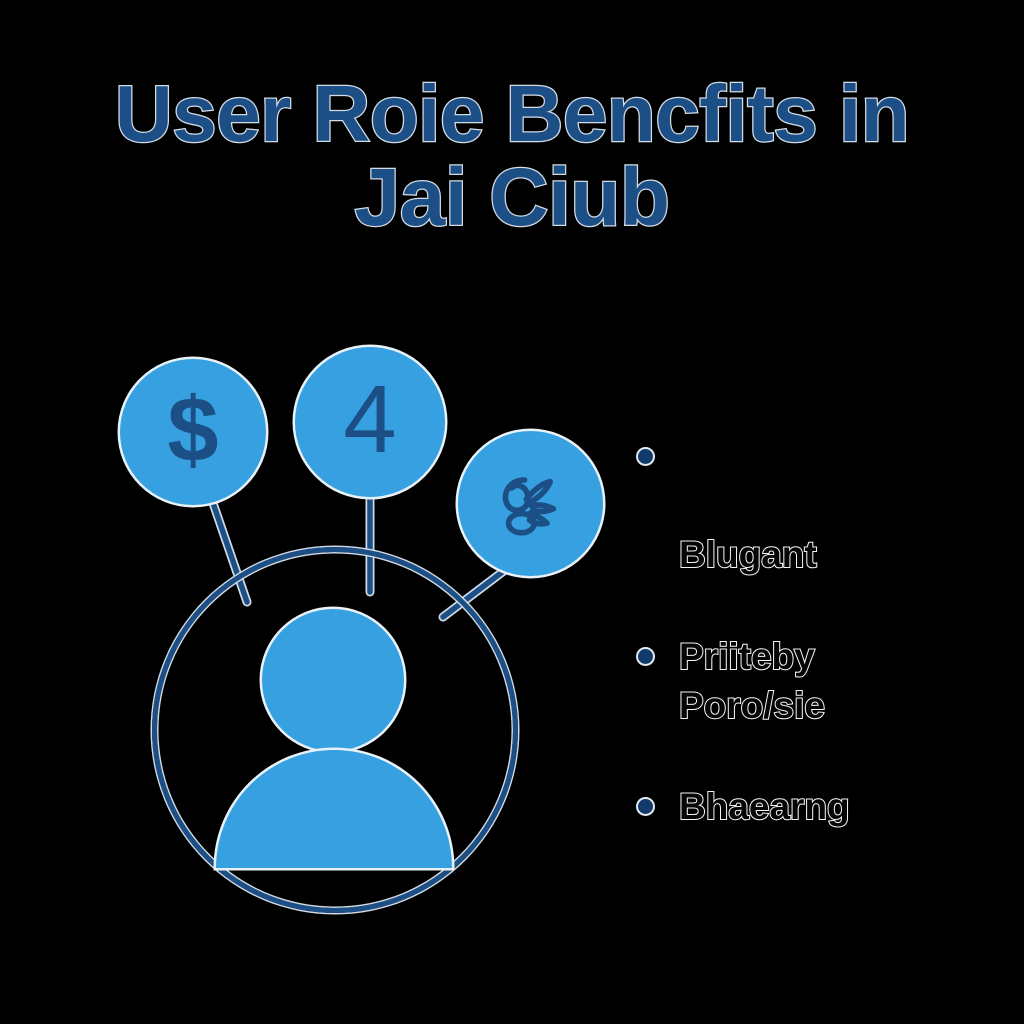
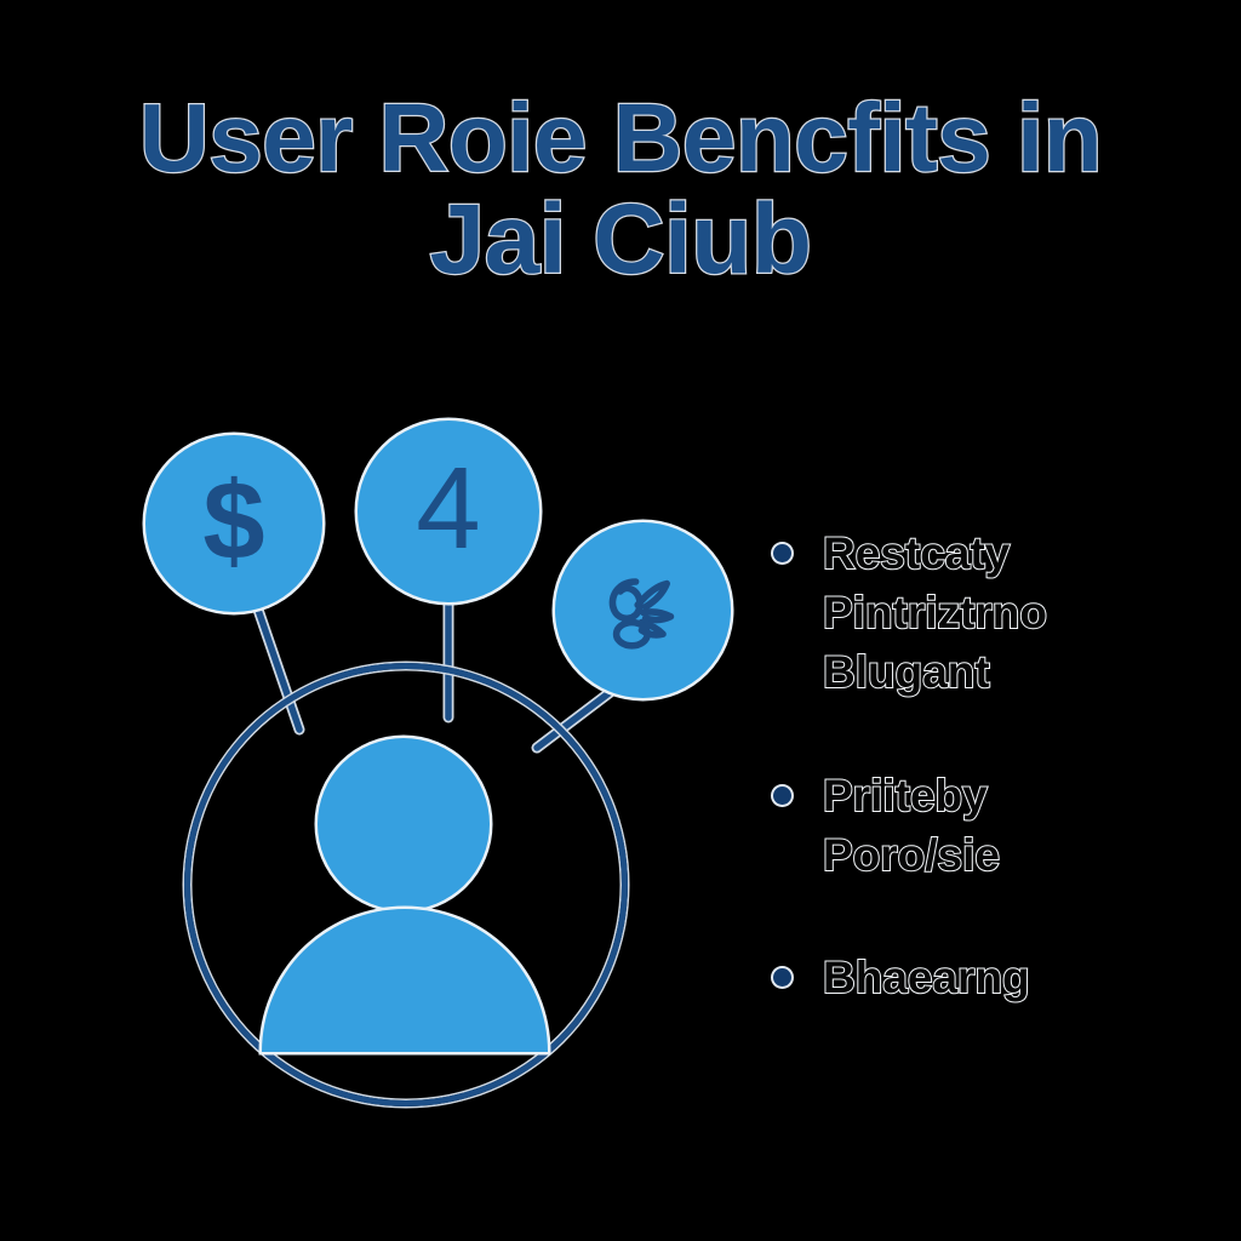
  User Roie Bencfits in
  Jai Ciub
  $
  4
+ Restcaty
+ Pintriztrno
  Blugant
  Priiteby
  Poro/sie
  Bhaearng
